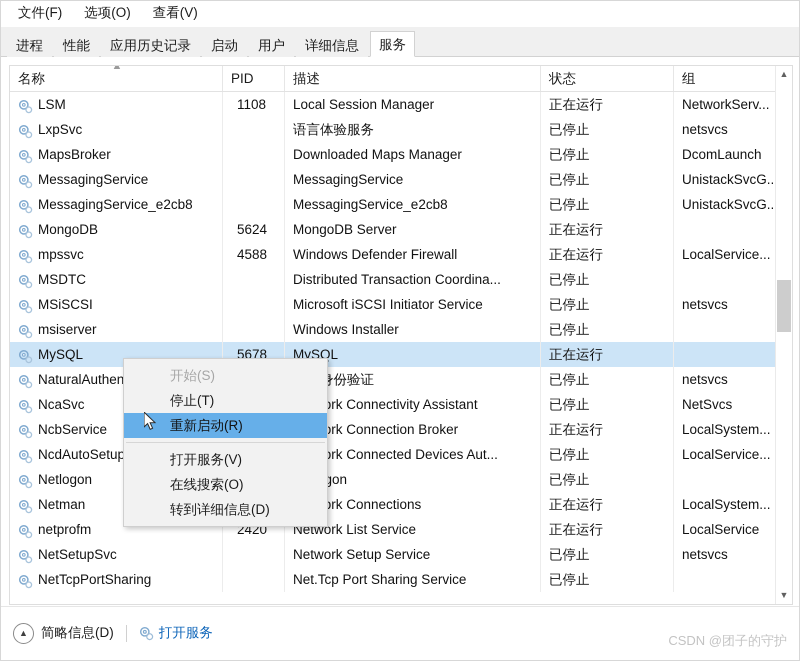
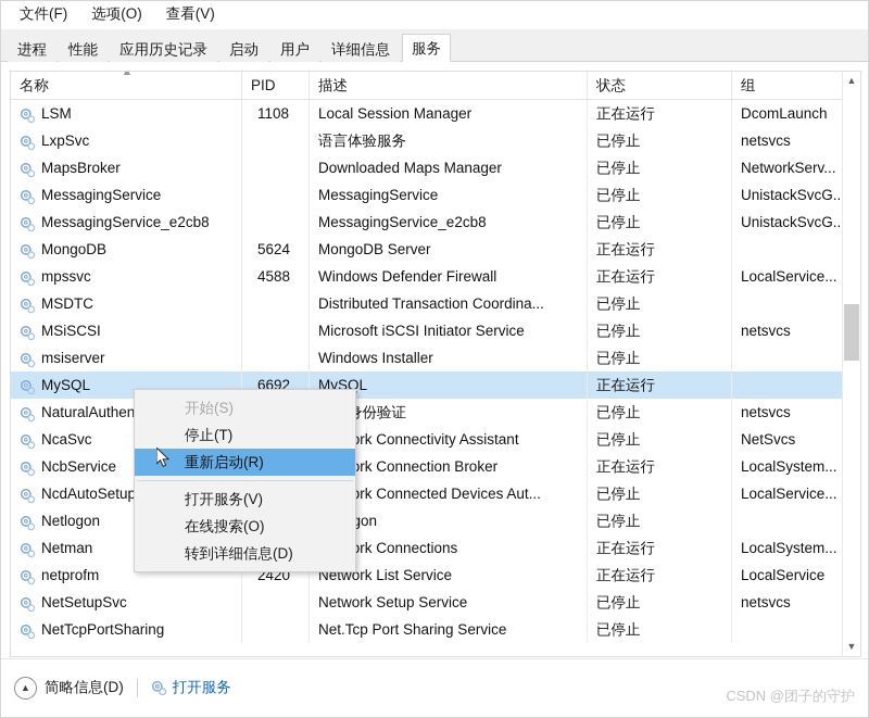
  文件(F)
  选项(O)
  查看(V)
  进程
  性能
  应用历史记录
  启动
  用户
  详细信息
  服务
  名称
  ▲
  PID
  描述
  状态
  组
  LSM
  1108
  Local Session Manager
  正在运行
- NetworkServ...
+ DcomLaunch
  LxpSvc
  语言体验服务
  已停止
  netsvcs
  MapsBroker
  Downloaded Maps Manager
  已停止
- DcomLaunch
+ NetworkServ...
  MessagingService
  MessagingService
  已停止
  UnistackSvcG..
  MessagingService_e2cb8
  MessagingService_e2cb8
  已停止
  UnistackSvcG..
  MongoDB
  5624
  MongoDB Server
  正在运行
  mpssvc
  4588
  Windows Defender Firewall
  正在运行
  LocalService...
  MSDTC
  Distributed Transaction Coordina...
  已停止
  MSiSCSI
  Microsoft iSCSI Initiator Service
  已停止
  netsvcs
  msiserver
  Windows Installer
  已停止
  MySQL
- 5678
+ 6692
  MySQL
  正在运行
  已停止
  netsvcs
  NcaSvc
  rk Connectivity Assistant
  已停止
  NetSvcs
  NcbService
  rk Connection Broker
  正在运行
  LocalSystem...
  NcdAutoSetup
  rk Connected Devices Aut...
  已停止
  LocalService...
  Netlogon
  已停止
  Netman
  rk Connections
  正在运行
  LocalSystem...
  netprofm
  2420
  Network List Service
  正在运行
  LocalService
  NetSetupSvc
  Network Setup Service
  已停止
  netsvcs
  NetTcpPortSharing
  Net.Tcp Port Sharing Service
  已停止
  ▲
  ▼
  开始(S)
  停止(T)
  重新启动(R)
  打开服务(V)
  在线搜索(O)
  转到详细信息(D)
  ▲
  简略信息(D)
  打开服务
  CSDN @团子的守护
